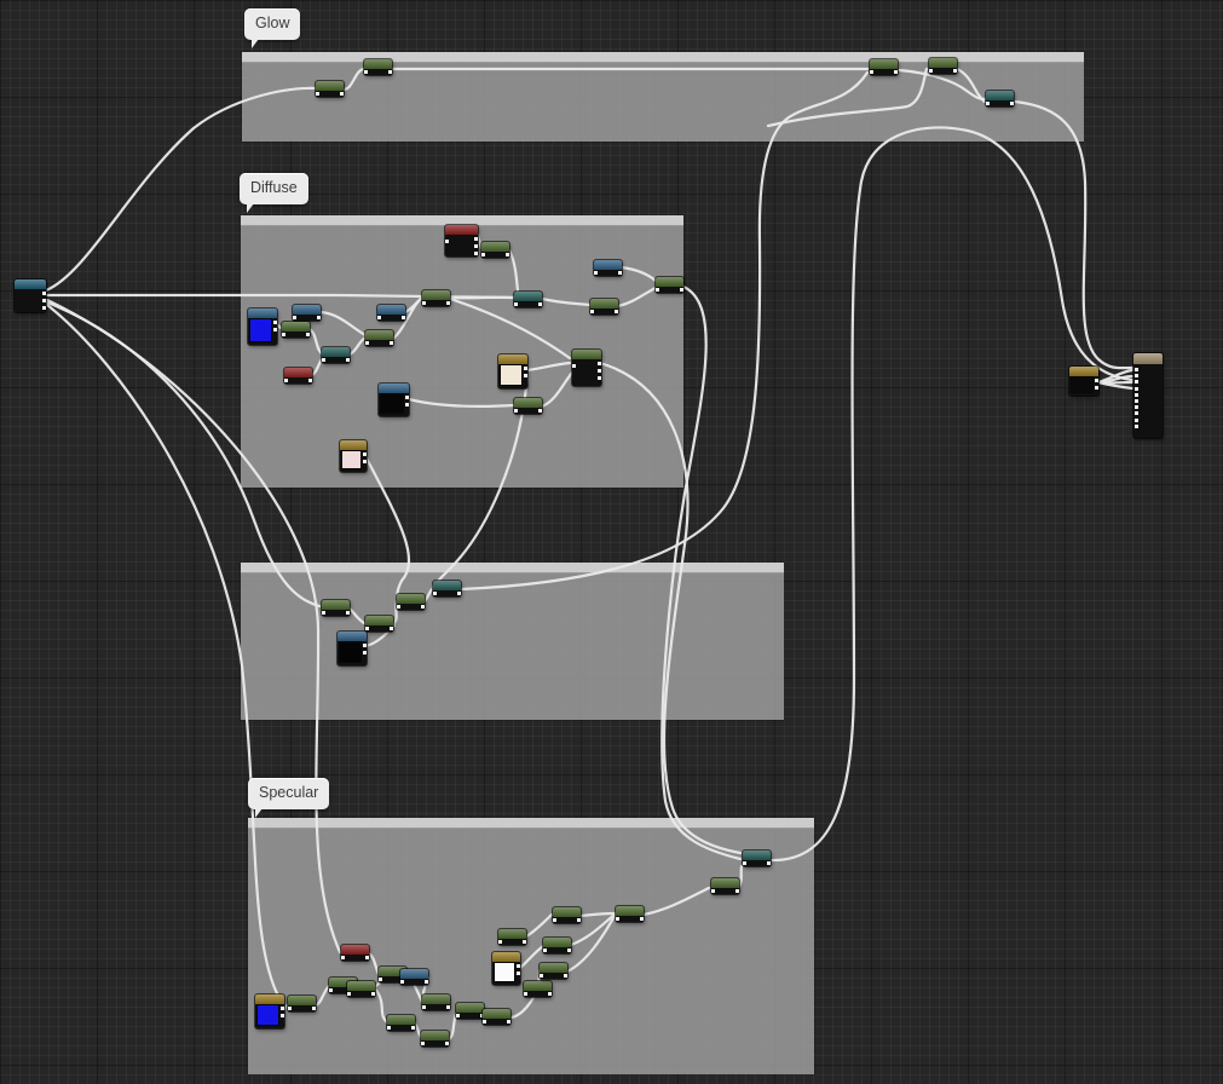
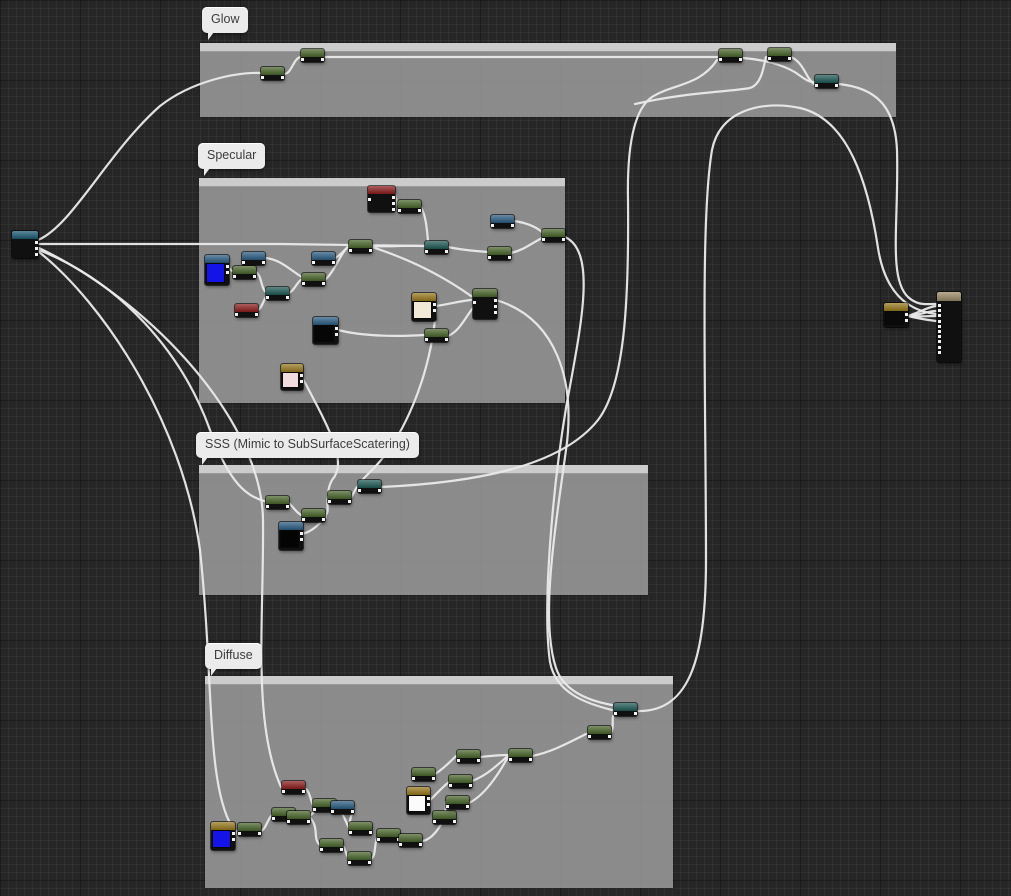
  Glow
- Diffuse
+ Specular
+ SSS (Mimic to SubSurfaceScatering)
- Specular
+ Diffuse
